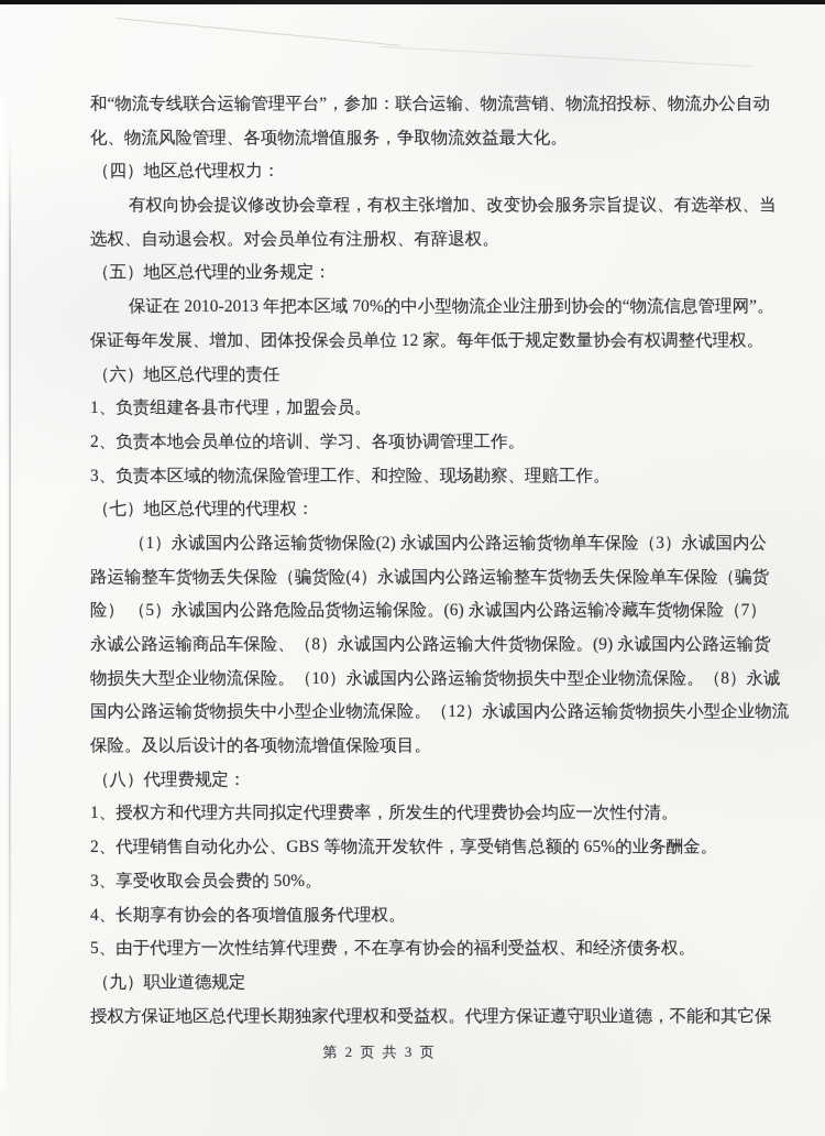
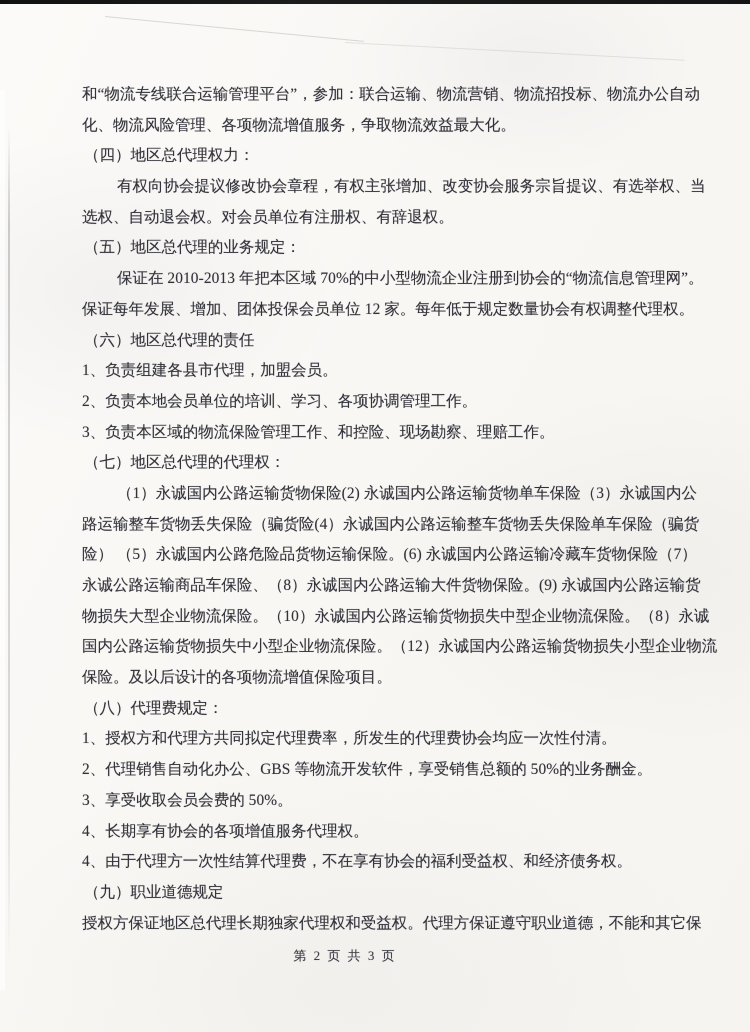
  和“物流专线联合运输管理平台”，参加：联合运输、物流营销、物流招投标、物流办公自动
  化、物流风险管理、各项物流增值服务，争取物流效益最大化。
  （四）地区总代理权力：
  有权向协会提议修改协会章程，有权主张增加、改变协会服务宗旨提议、有选举权、当
  选权、自动退会权。对会员单位有注册权、有辞退权。
  （五）地区总代理的业务规定：
  保证在 2010-2013 年把本区域 70%的中小型物流企业注册到协会的“物流信息管理网”。
  保证每年发展、增加、团体投保会员单位 12 家。每年低于规定数量协会有权调整代理权。
  （六）地区总代理的责任
  1、负责组建各县市代理，加盟会员。
  2、负责本地会员单位的培训、学习、各项协调管理工作。
  3、负责本区域的物流保险管理工作、和控险、现场勘察、理赔工作。
  （七）地区总代理的代理权：
  （1）永诚国内公路运输货物保险(2) 永诚国内公路运输货物单车保险（3）永诚国内公
  路运输整车货物丢失保险（骗货险(4）永诚国内公路运输整车货物丢失保险单车保险（骗货
  险） （5）永诚国内公路危险品货物运输保险。(6) 永诚国内公路运输冷藏车货物保险（7）
  永诚公路运输商品车保险、（8）永诚国内公路运输大件货物保险。(9) 永诚国内公路运输货
  物损失大型企业物流保险。（10）永诚国内公路运输货物损失中型企业物流保险。（8）永诚
  国内公路运输货物损失中小型企业物流保险。（12）永诚国内公路运输货物损失小型企业物流
  保险。及以后设计的各项物流增值保险项目。
  （八）代理费规定：
  1、授权方和代理方共同拟定代理费率，所发生的代理费协会均应一次性付清。
- 2、代理销售自动化办公、GBS 等物流开发软件，享受销售总额的 65%的业务酬金。
+ 2、代理销售自动化办公、GBS 等物流开发软件，享受销售总额的 50%的业务酬金。
  3、享受收取会员会费的 50%。
  4、长期享有协会的各项增值服务代理权。
- 5、由于代理方一次性结算代理费，不在享有协会的福利受益权、和经济债务权。
+ 4、由于代理方一次性结算代理费，不在享有协会的福利受益权、和经济债务权。
  （九）职业道德规定
  授权方保证地区总代理长期独家代理权和受益权。代理方保证遵守职业道德，不能和其它保
  第 2 页 共 3 页
